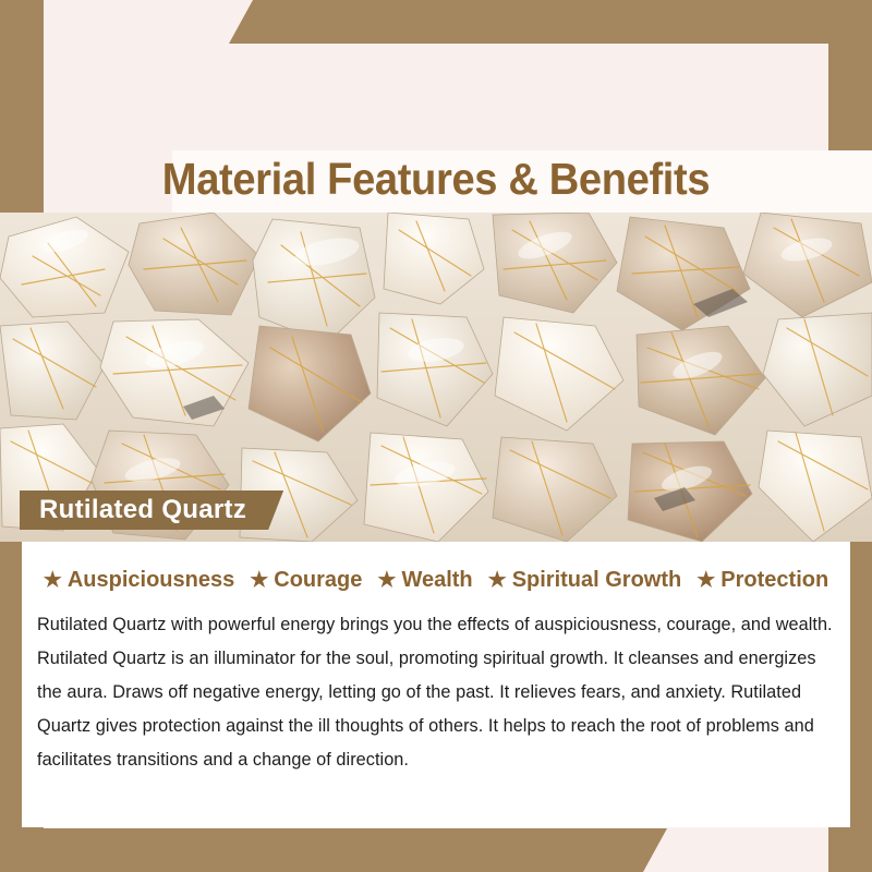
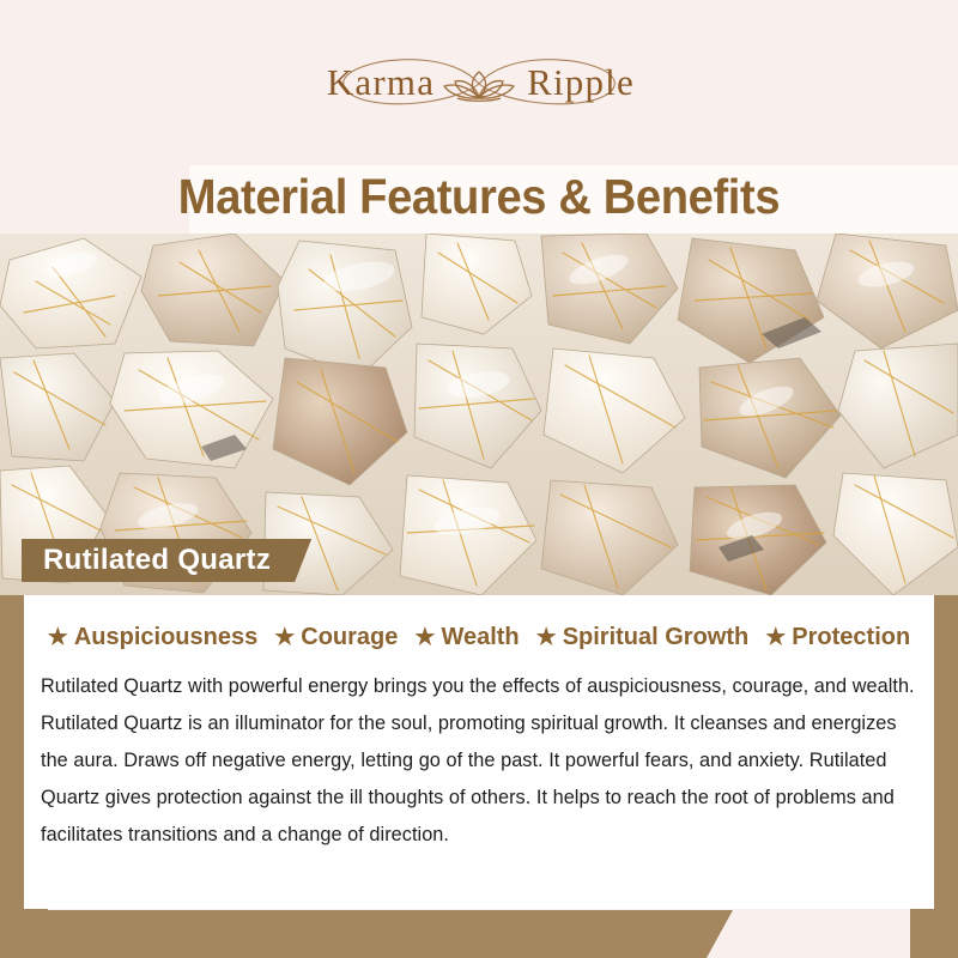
+ Karma
+ Ripple
  Material Features & Benefits
  Rutilated Quartz
  ★
  Auspiciousness
  ★
  Courage
  ★
  Wealth
  ★
  Spiritual Growth
  ★
  Protection
- Rutilated Quartz with powerful energy brings you the effects of auspiciousness, courage, and wealth. Rutilated Quartz is an illuminator for the soul, promoting spiritual growth. It cleanses and energizes the aura. Draws off negative energy, letting go of the past. It relieves fears, and anxiety. Rutilated Quartz gives protection against the ill thoughts of others. It helps to reach the root of problems and facilitates transitions and a change of direction.
+ Rutilated Quartz with powerful energy brings you the effects of auspiciousness, courage, and wealth. Rutilated Quartz is an illuminator for the soul, promoting spiritual growth. It cleanses and energizes the aura. Draws off negative energy, letting go of the past. It powerful fears, and anxiety. Rutilated Quartz gives protection against the ill thoughts of others. It helps to reach the root of problems and facilitates transitions and a change of direction.
